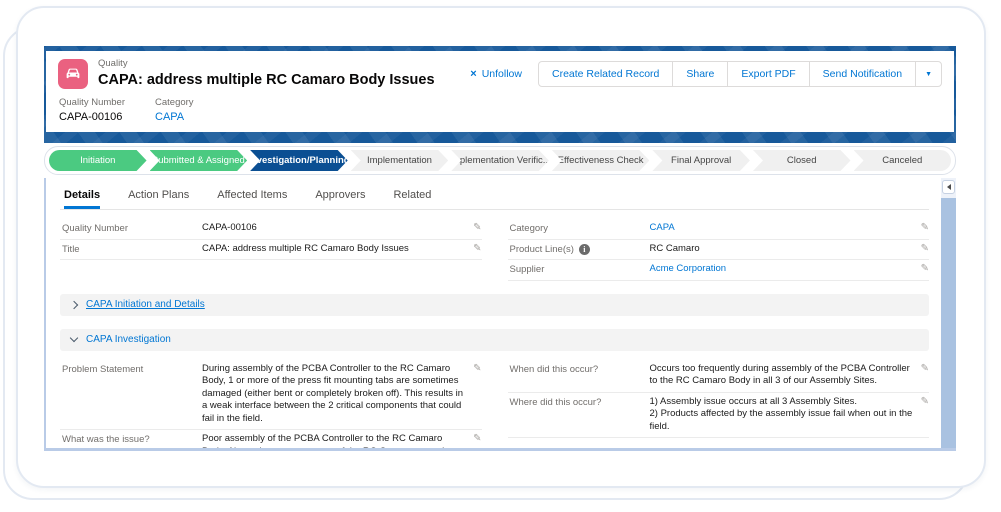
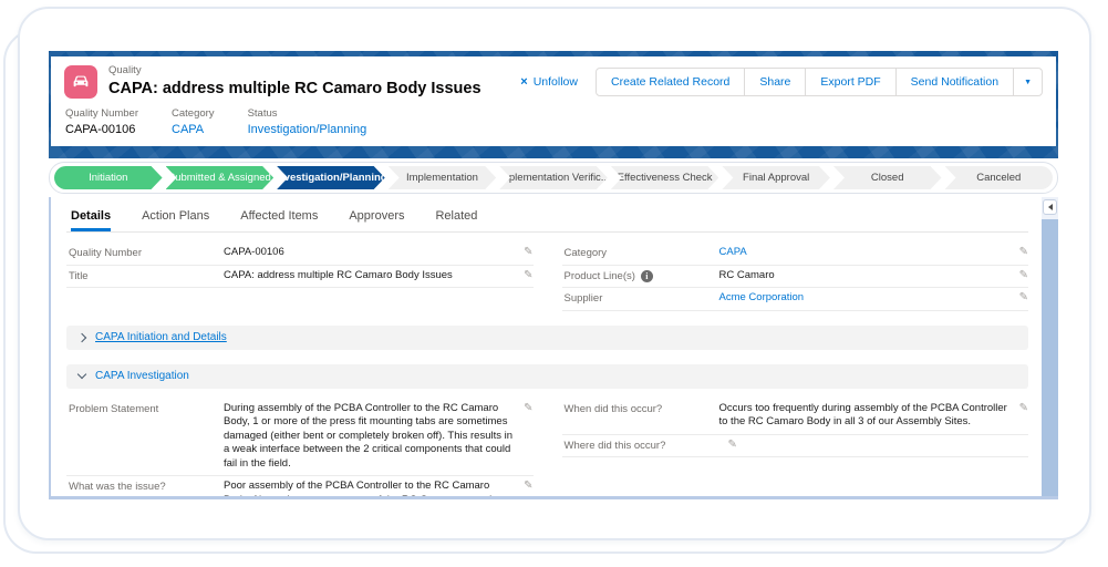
  Quality
  CAPA: address multiple RC Camaro Body Issues
  ×
  Unfollow
  Create Related Record
  Share
  Export PDF
  Send Notification
  Quality Number
  CAPA-00106
  Category
  CAPA
+ Status
+ Investigation/Planning
  Initiation
  ubmitted & Assigned
  estigation/Planning
  Implementation
  plementation Verific..
  ffectiveness Check
  Final Approval
  Closed
  Canceled
  Details
  Action Plans
  Affected Items
  Approvers
  Related
  Quality Number
  CAPA-00106
  ✎
  Title
  CAPA: address multiple RC Camaro Body Issues
  ✎
  Category
  CAPA
  ✎
  Product Line(s)
  i
  RC Camaro
  ✎
  Supplier
  Acme Corporation
  ✎
  CAPA Initiation and Details
  CAPA Investigation
  Problem Statement
  During assembly of the PCBA Controller to the RC Camaro Body, 1 or more of the press fit mounting tabs are sometimes damaged (either bent or completely broken off). This results in a weak interface between the 2 critical components that could fail in the field.
  ✎
  What was the issue?
  ✎
  When did this occur?
  Occurs too frequently during assembly of the PCBA Controller to the RC Camaro Body in all 3 of our Assembly Sites.
  ✎
  Where did this occur?
- 1) Assembly issue occurs at all 3 Assembly Sites.
- 2) Products affected by the assembly issue fail when out in the field.
  ✎
